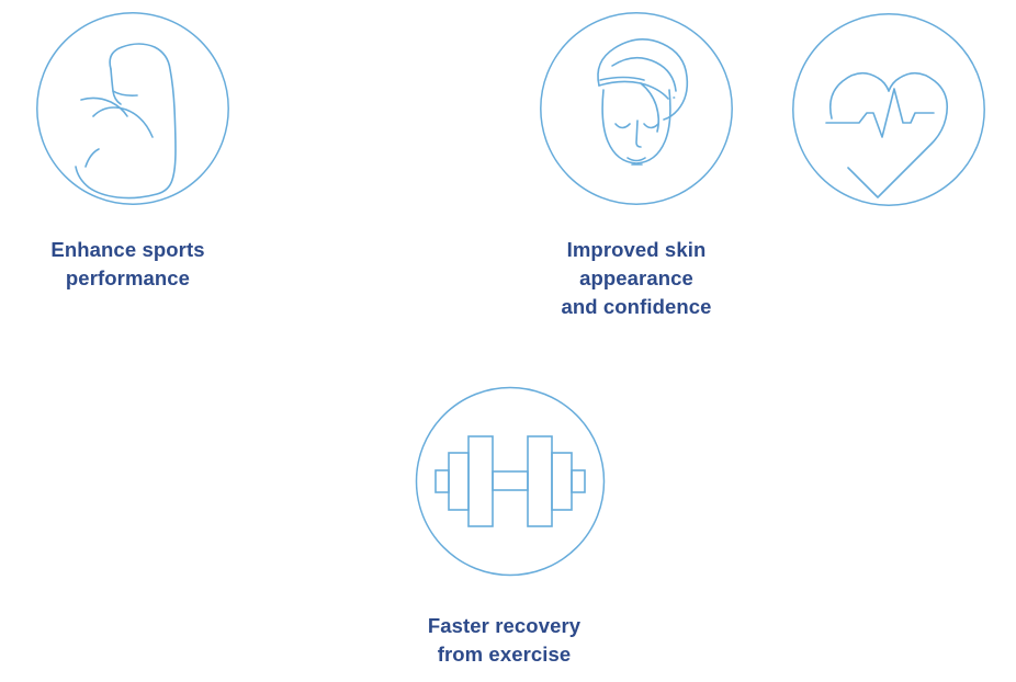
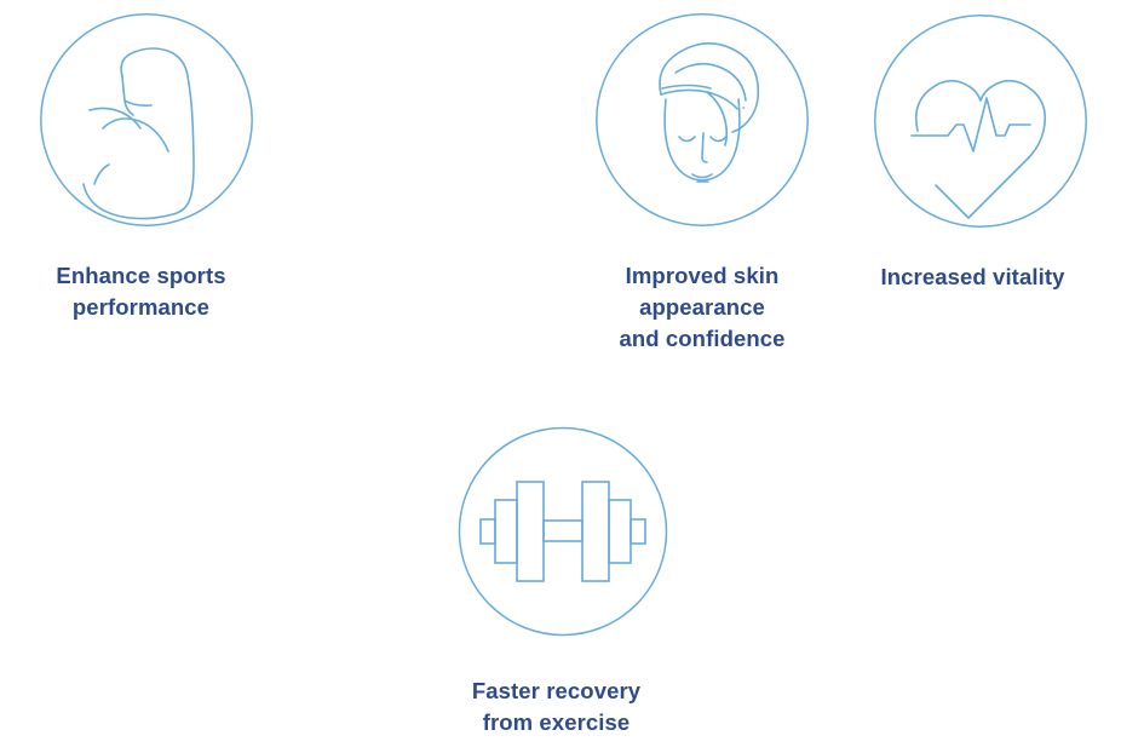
  Enhance sports
  performance
  Improved skin
  appearance
  and confidence
+ Increased vitality
  Faster recovery
  from exercise
